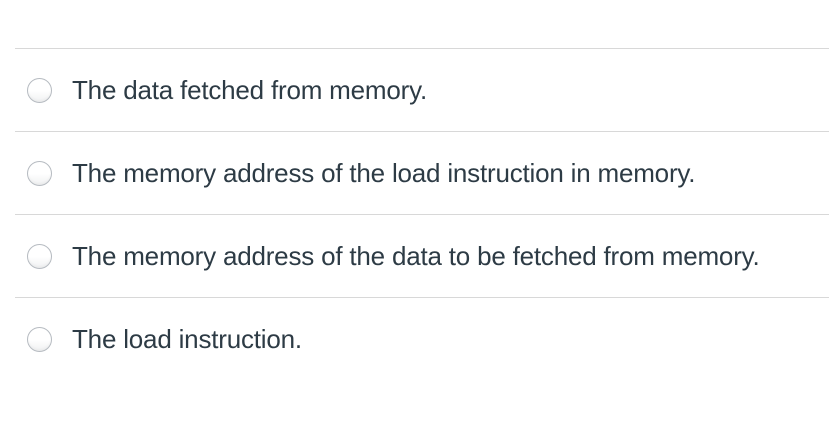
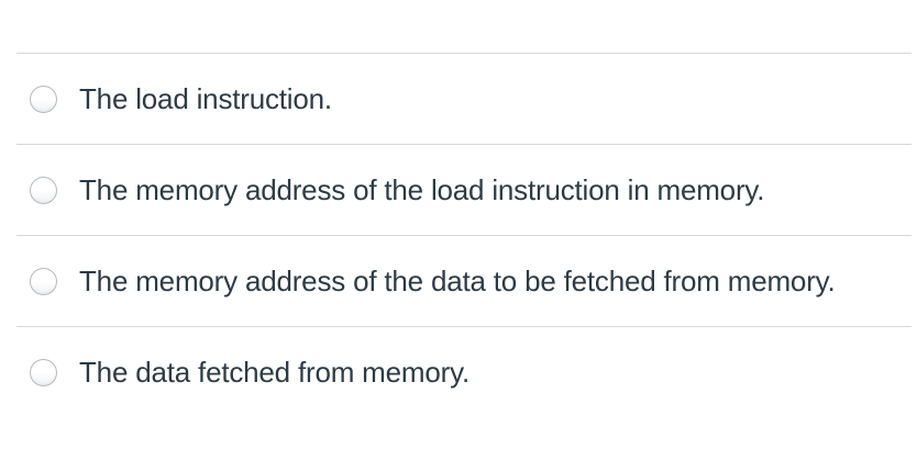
- The data fetched from memory.
+ The load instruction.
  The memory address of the load instruction in memory.
  The memory address of the data to be fetched from memory.
- The load instruction.
+ The data fetched from memory.
